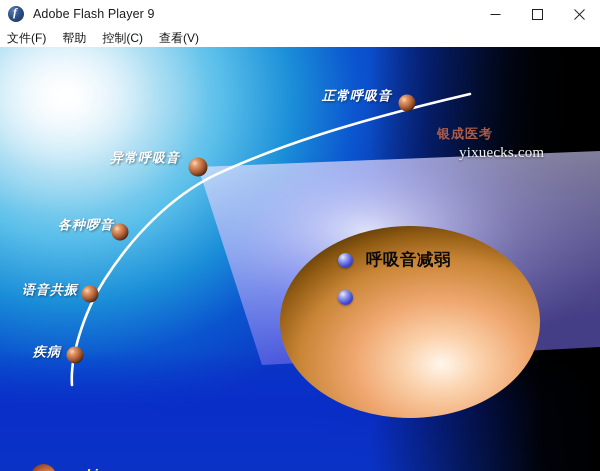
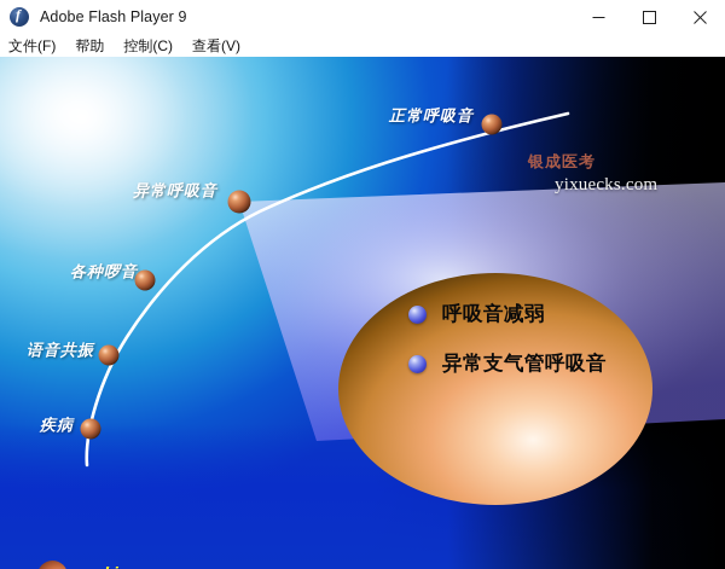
  Adobe Flash Player 9
  文件(F)
  帮助
  控制(C)
  查看(V)
  正常呼吸音
  异常呼吸音
  各种啰音
  语音共振
  疾病
  银成医考
  yixuecks.com
  呼吸音减弱
+ 异常支气管呼吸音
